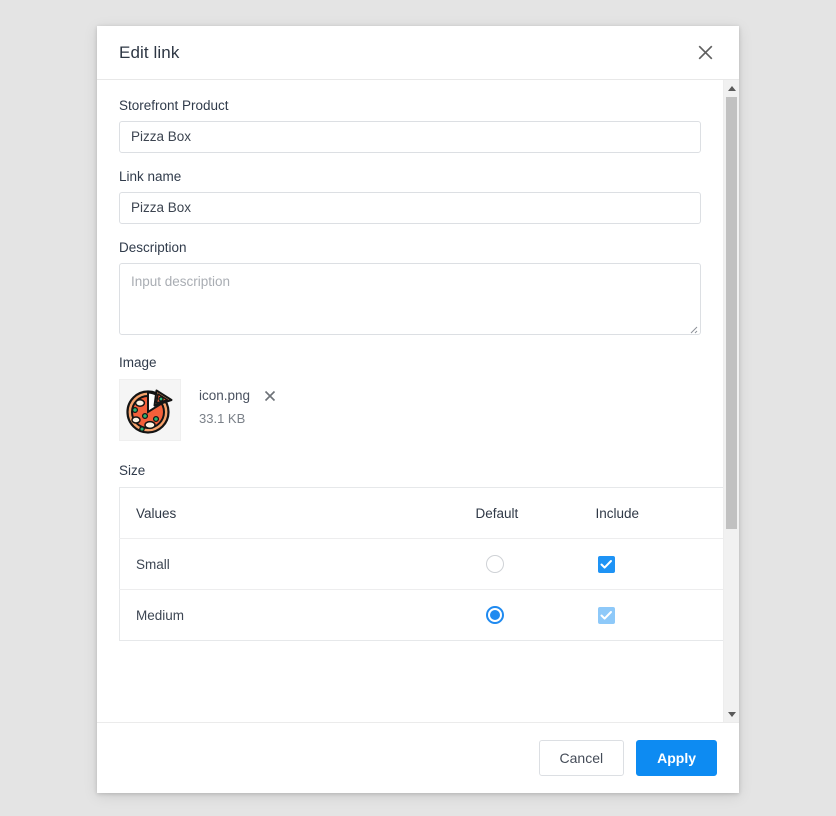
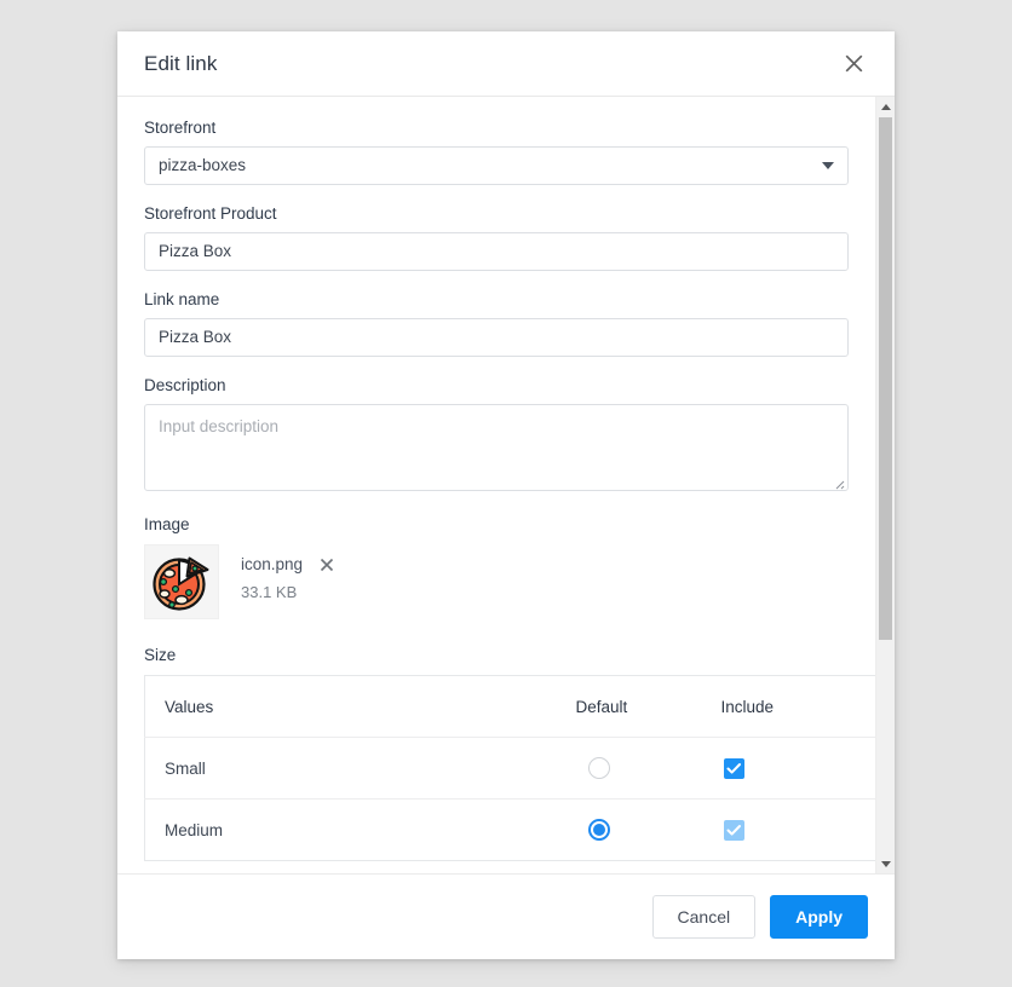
  Edit link
+ Storefront
+ pizza-boxes
  Storefront Product
  Pizza Box
  Link name
  Pizza Box
  Description
  Input description
  Image
  icon.png
  33.1 KB
  Size
  Values	Default	Include
  Small
  Medium
  Cancel
  Apply
